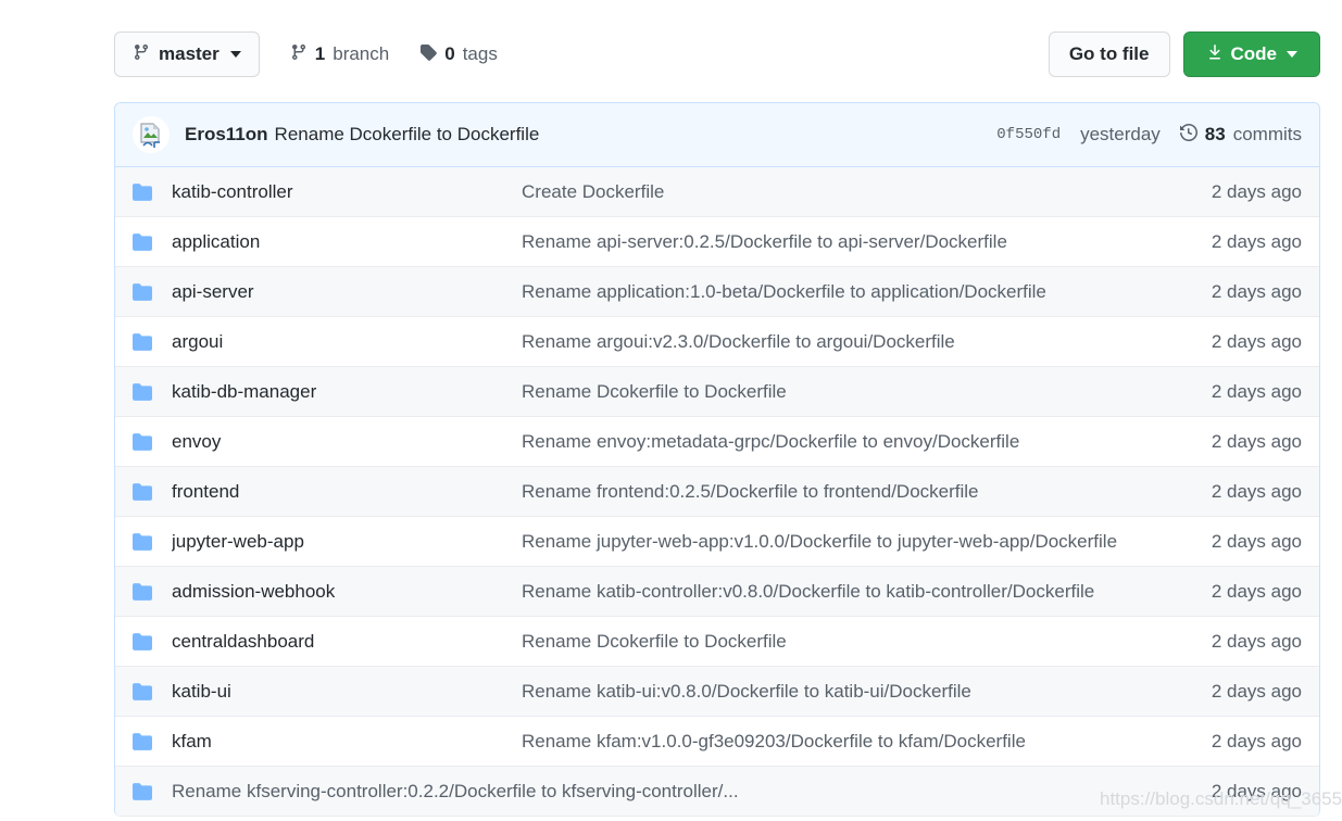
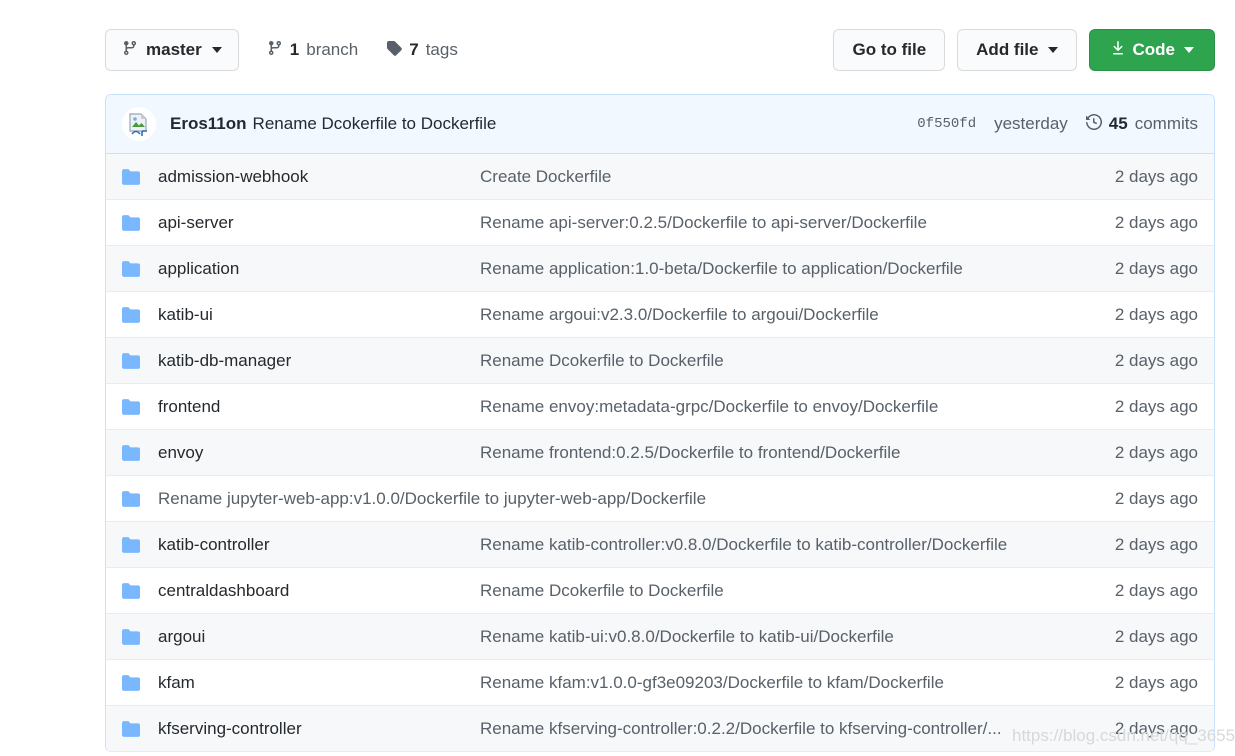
  master
  1
  branch
- 0
+ 7
  tags
  Go to file
+ Add file
  Code
  Eros11on
  Rename Dcokerfile to Dockerfile
  0f550fd
  yesterday
- 83
+ 45
  commits
- katib-controller
+ admission-webhook
  Create Dockerfile
  2 days ago
- application
+ api-server
  Rename api-server:0.2.5/Dockerfile to api-server/Dockerfile
  2 days ago
- api-server
+ application
  Rename application:1.0-beta/Dockerfile to application/Dockerfile
  2 days ago
- argoui
+ katib-ui
  Rename argoui:v2.3.0/Dockerfile to argoui/Dockerfile
  2 days ago
  katib-db-manager
  Rename Dcokerfile to Dockerfile
  2 days ago
- envoy
+ frontend
  Rename envoy:metadata-grpc/Dockerfile to envoy/Dockerfile
  2 days ago
- frontend
+ envoy
  Rename frontend:0.2.5/Dockerfile to frontend/Dockerfile
  2 days ago
- jupyter-web-app
  Rename jupyter-web-app:v1.0.0/Dockerfile to jupyter-web-app/Dockerfile
  2 days ago
- admission-webhook
+ katib-controller
  Rename katib-controller:v0.8.0/Dockerfile to katib-controller/Dockerfile
  2 days ago
  centraldashboard
  Rename Dcokerfile to Dockerfile
  2 days ago
- katib-ui
+ argoui
  Rename katib-ui:v0.8.0/Dockerfile to katib-ui/Dockerfile
  2 days ago
  kfam
  Rename kfam:v1.0.0-gf3e09203/Dockerfile to kfam/Dockerfile
  2 days ago
+ kfserving-controller
  Rename kfserving-controller:0.2.2/Dockerfile to kfserving-controller/...
  2 days ago
  https://blog.csdn.net/qq_3655
